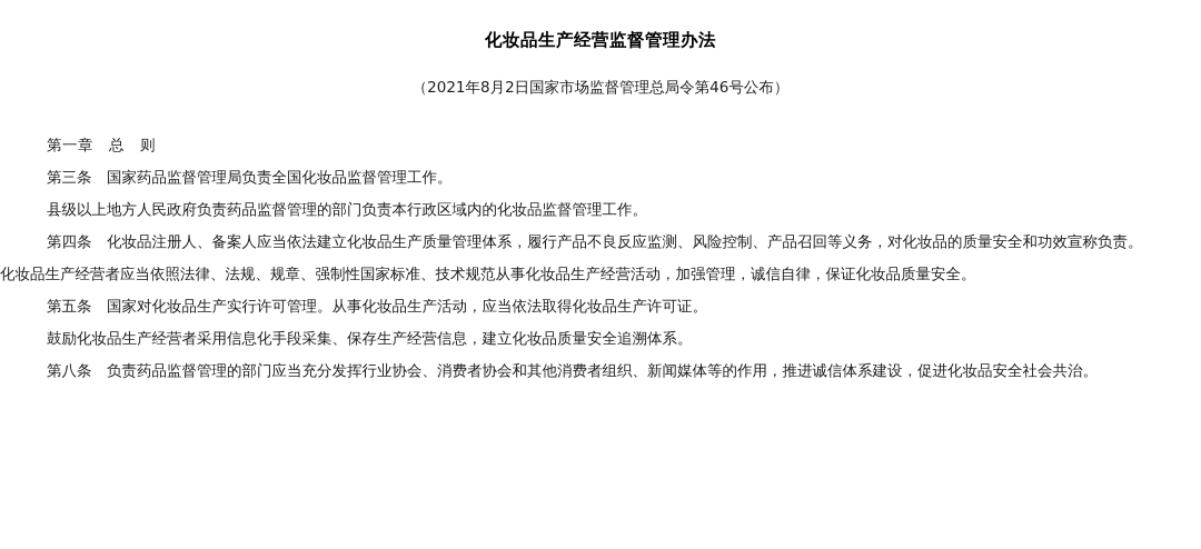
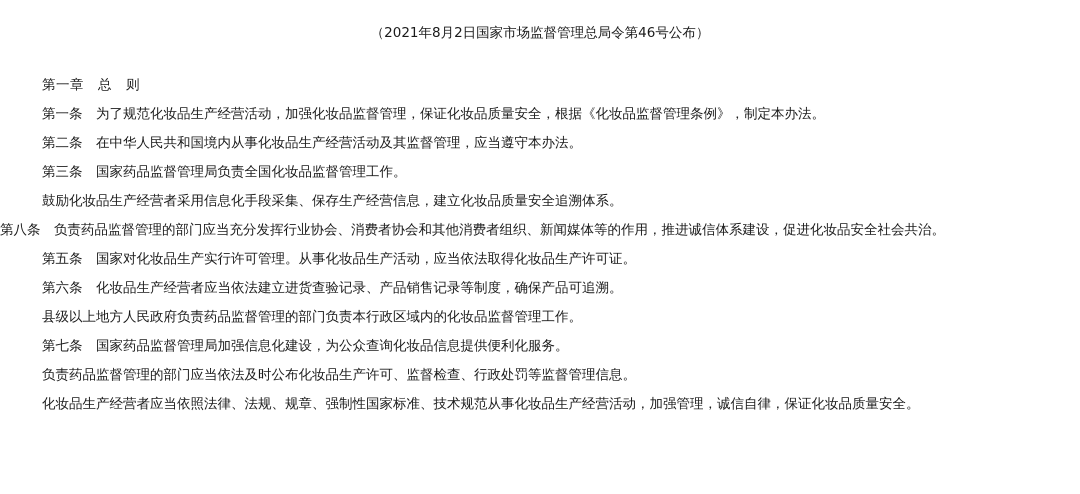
- 化妆品生产经营监督管理办法
  （2021年8月2日国家市场监督管理总局令第46号公布）
  第一章 总 则
+ 第一条 为了规范化妆品生产经营活动，加强化妆品监督管理，保证化妆品质量安全，根据《化妆品监督管理条例》，制定本办法。
+ 第二条 在中华人民共和国境内从事化妆品生产经营活动及其监督管理，应当遵守本办法。
  第三条 国家药品监督管理局负责全国化妆品监督管理工作。
- 县级以上地方人民政府负责药品监督管理的部门负责本行政区域内的化妆品监督管理工作。
+ 鼓励化妆品生产经营者采用信息化手段采集、保存生产经营信息，建立化妆品质量安全追溯体系。
- 第四条 化妆品注册人、备案人应当依法建立化妆品生产质量管理体系，履行产品不良反应监测、风险控制、产品召回等义务，对化妆品的质量安全和功效宣称负责。
- 化妆品生产经营者应当依照法律、法规、规章、强制性国家标准、技术规范从事化妆品生产经营活动，加强管理，诚信自律，保证化妆品质量安全。
+ 第八条 负责药品监督管理的部门应当充分发挥行业协会、消费者协会和其他消费者组织、新闻媒体等的作用，推进诚信体系建设，促进化妆品安全社会共治。
  第五条 国家对化妆品生产实行许可管理。从事化妆品生产活动，应当依法取得化妆品生产许可证。
+ 第六条 化妆品生产经营者应当依法建立进货查验记录、产品销售记录等制度，确保产品可追溯。
- 鼓励化妆品生产经营者采用信息化手段采集、保存生产经营信息，建立化妆品质量安全追溯体系。
+ 县级以上地方人民政府负责药品监督管理的部门负责本行政区域内的化妆品监督管理工作。
+ 第七条 国家药品监督管理局加强信息化建设，为公众查询化妆品信息提供便利化服务。
+ 负责药品监督管理的部门应当依法及时公布化妆品生产许可、监督检查、行政处罚等监督管理信息。
- 第八条 负责药品监督管理的部门应当充分发挥行业协会、消费者协会和其他消费者组织、新闻媒体等的作用，推进诚信体系建设，促进化妆品安全社会共治。
+ 化妆品生产经营者应当依照法律、法规、规章、强制性国家标准、技术规范从事化妆品生产经营活动，加强管理，诚信自律，保证化妆品质量安全。
